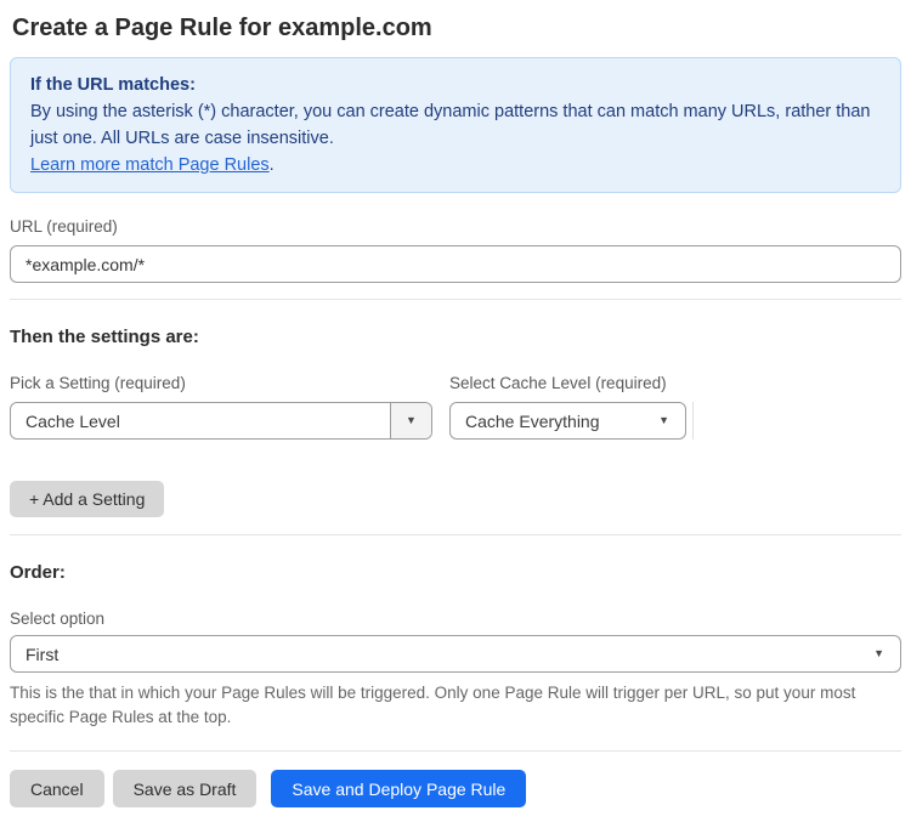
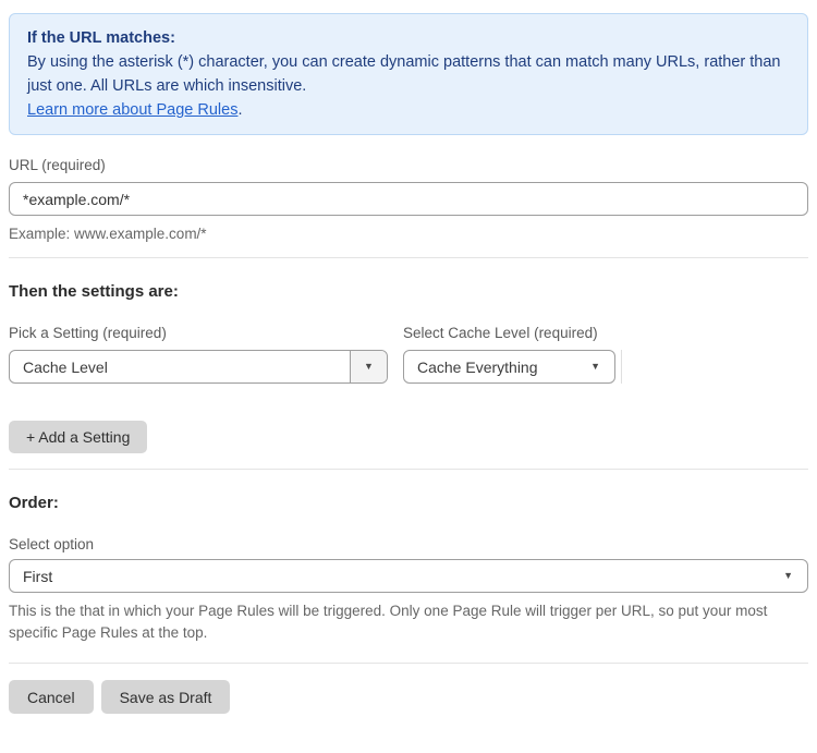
- Create a Page Rule for example.com
  If the URL matches:
- By using the asterisk (*) character, you can create dynamic patterns that can match many URLs, rather than just one. All URLs are case insensitive.
+ By using the asterisk (*) character, you can create dynamic patterns that can match many URLs, rather than just one. All URLs are which insensitive.
- Learn more match Page Rules.
+ Learn more about Page Rules.
  URL (required)
  *example.com/*
+ Example: www.example.com/*
  Then the settings are:
  Pick a Setting (required)
  Cache Level
  ▼
  Select Cache Level (required)
  Cache Everything
  ▼
  + Add a Setting
  Order:
  Select option
  First
  ▼
  This is the that in which your Page Rules will be triggered. Only one Page Rule will trigger per URL, so put your most specific Page Rules at the top.
  Cancel
  Save as Draft
- Save and Deploy Page Rule
